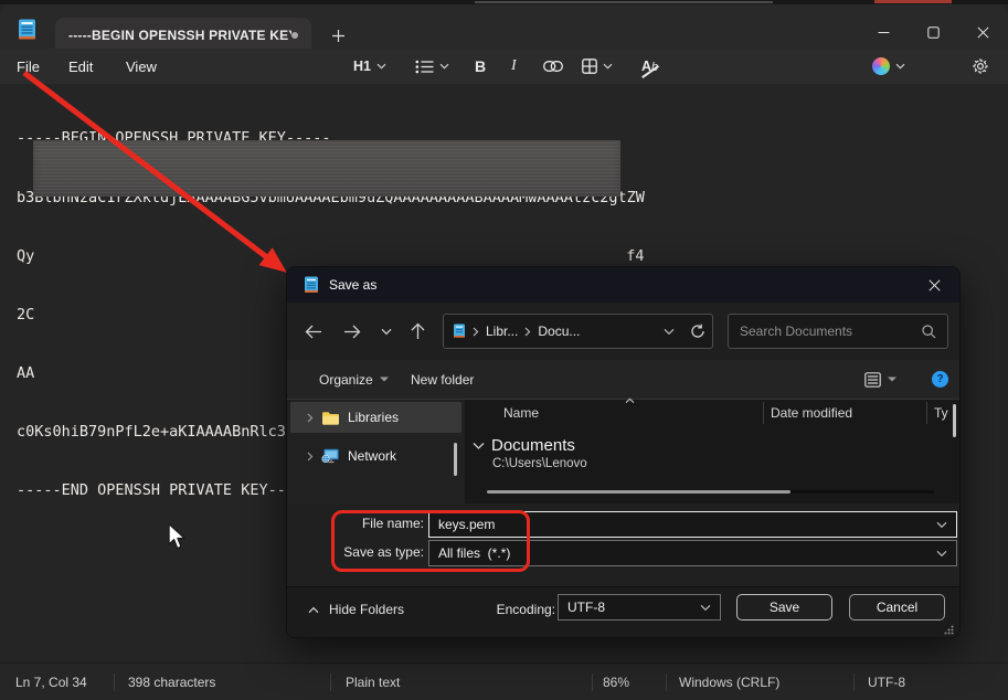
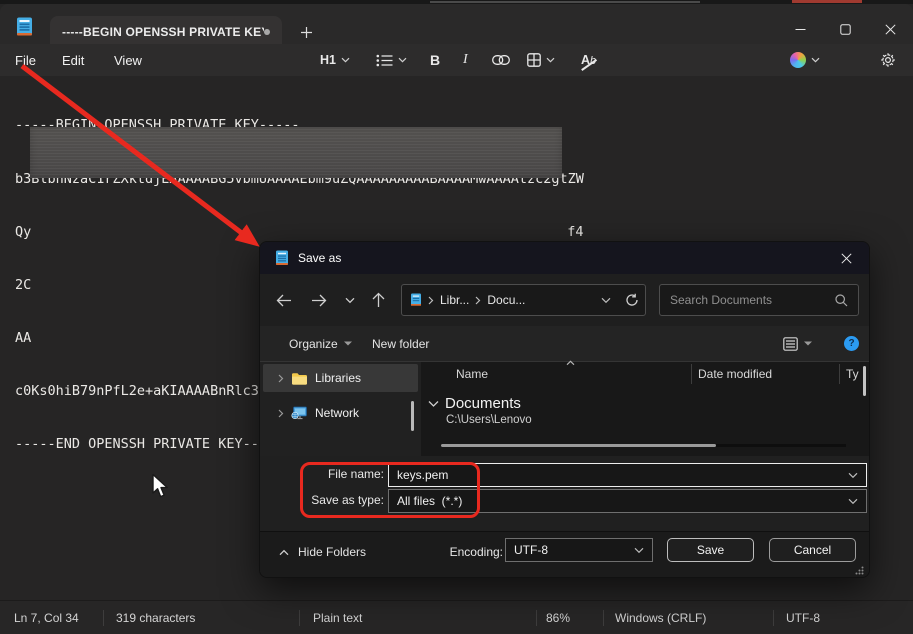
  -----BEGIN OPENSSH PRIVATE KE
  File
  Edit
  View
  H1
  B
  I
  -----BEGIN OPENSSH PRIVATE KEY-----
  b3BlbnNzaC1rZXktdjEAAAABG5vbmUAAAAEbm9uZQAAAAAAAAABAAAAMwAAAAtzc2gtZW
  Qy f4
  -----END OPENSSH PRIVATE KEY--
  Ln 7, Col 34
- 398 characters
+ 319 characters
  Plain text
  86%
  Windows (CRLF)
  UTF-8
  Save as
  Libr...
  Docu...
  Search Documents
  Organize
  New folder
  ?
  Libraries
  Network
  Name
  Date modified
  Ty
  Documents
  C:\Users\Lenovo
  File name:
  keys.pem
  Save as type:
  All files (*.*)
  Hide Folders
  Encoding:
  UTF-8
  Save
  Cancel
